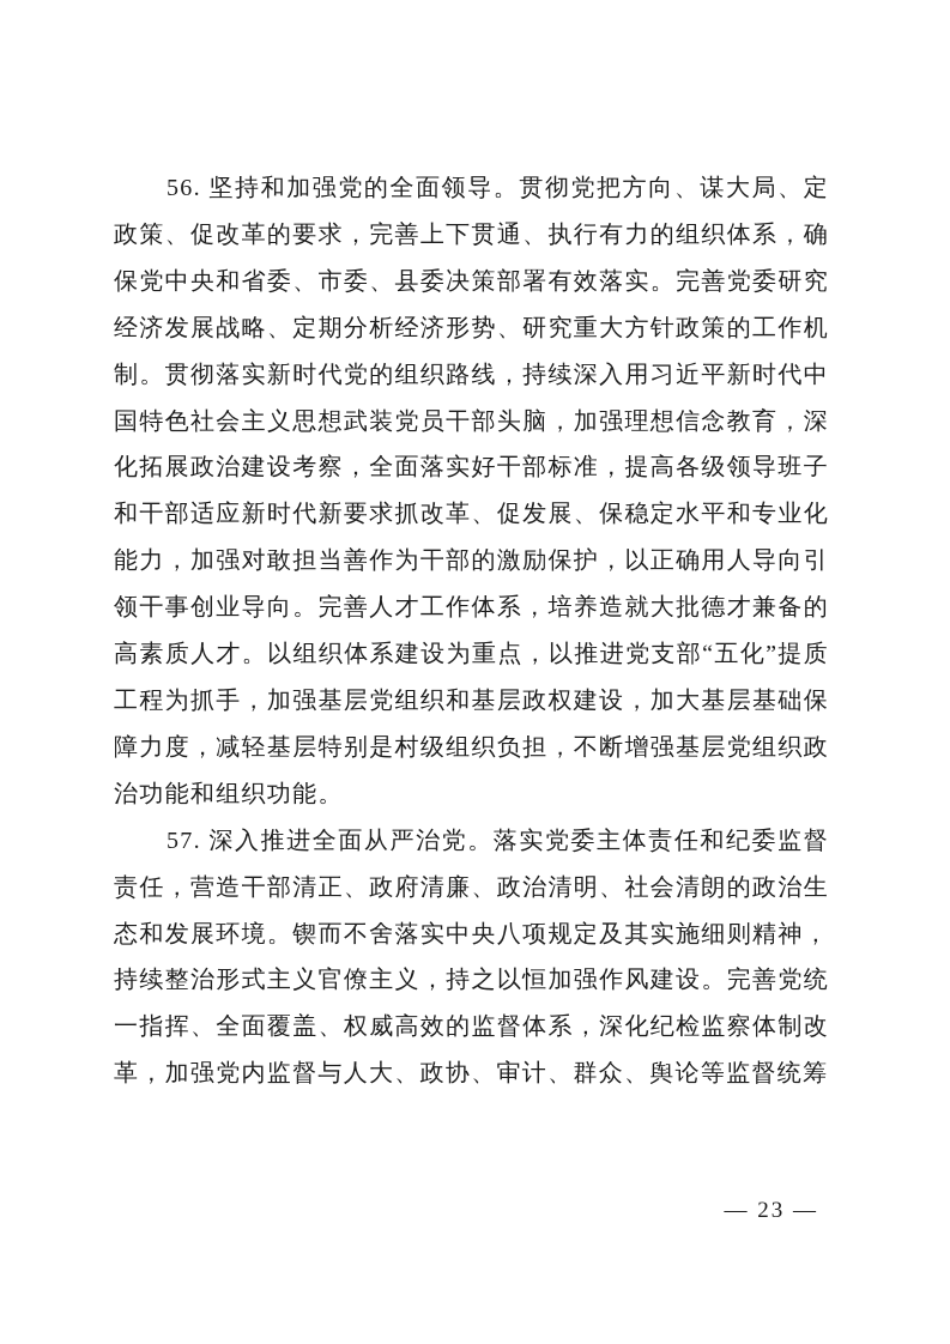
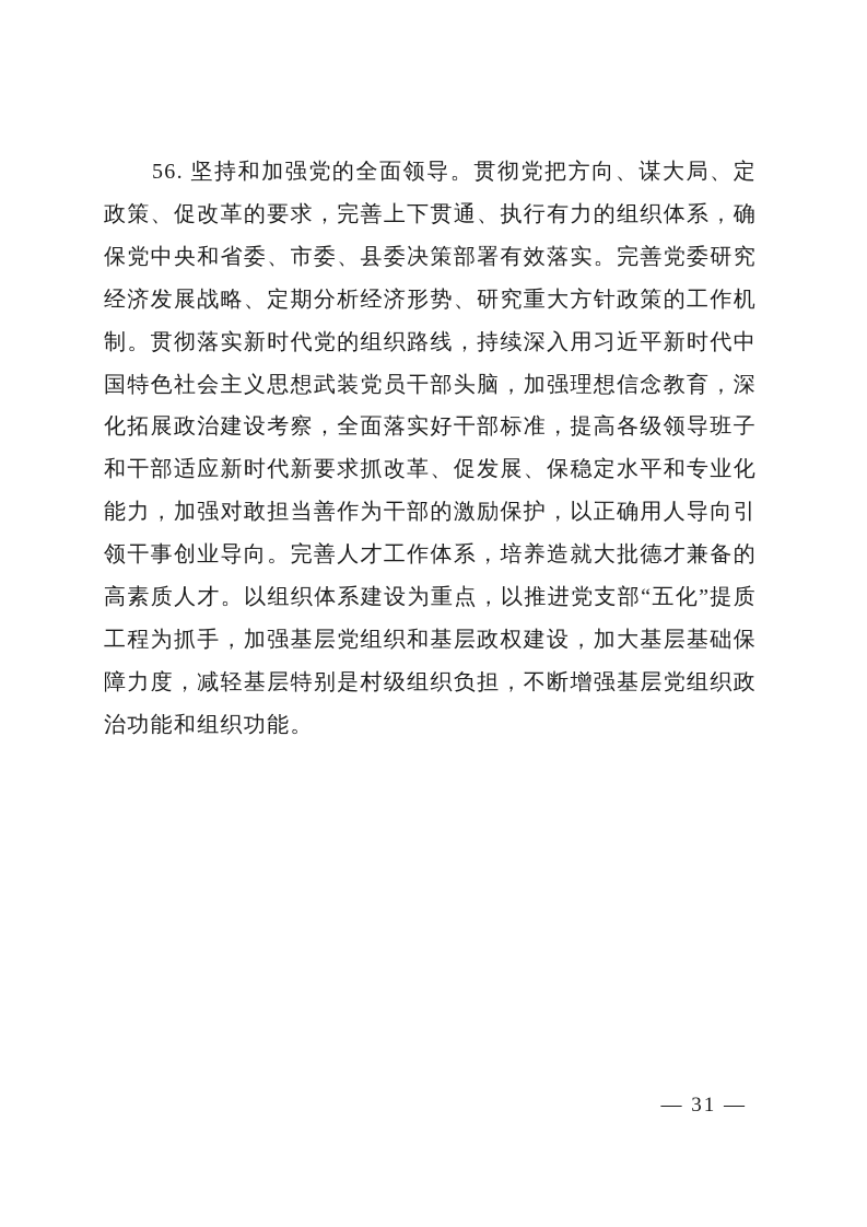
  56. 坚持和加强党的全面领导。贯彻党把方向、谋大局、定政策、促改革的要求，完善上下贯通、执行有力的组织体系，确保党中央和省委、市委、县委决策部署有效落实。完善党委研究经济发展战略、定期分析经济形势、研究重大方针政策的工作机制。贯彻落实新时代党的组织路线，持续深入用习近平新时代中国特色社会主义思想武装党员干部头脑，加强理想信念教育，深化拓展政治建设考察，全面落实好干部标准，提高各级领导班子和干部适应新时代新要求抓改革、促发展、保稳定水平和专业化能力，加强对敢担当善作为干部的激励保护，以正确用人导向引领干事创业导向。完善人才工作体系，培养造就大批德才兼备的高素质人才。以组织体系建设为重点，以推进党支部“五化”提质工程为抓手，加强基层党组织和基层政权建设，加大基层基础保障力度，减轻基层特别是村级组织负担，不断增强基层党组织政治功能和组织功能。
- 57. 深入推进全面从严治党。落实党委主体责任和纪委监督责任，营造干部清正、政府清廉、政治清明、社会清朗的政治生态和发展环境。锲而不舍落实中央八项规定及其实施细则精神，持续整治形式主义官僚主义，持之以恒加强作风建设。完善党统一指挥、全面覆盖、权威高效的监督体系，深化纪检监察体制改革，加强党内监督与人大、政协、审计、群众、舆论等监督统筹
- — 23 —
+ — 31 —
